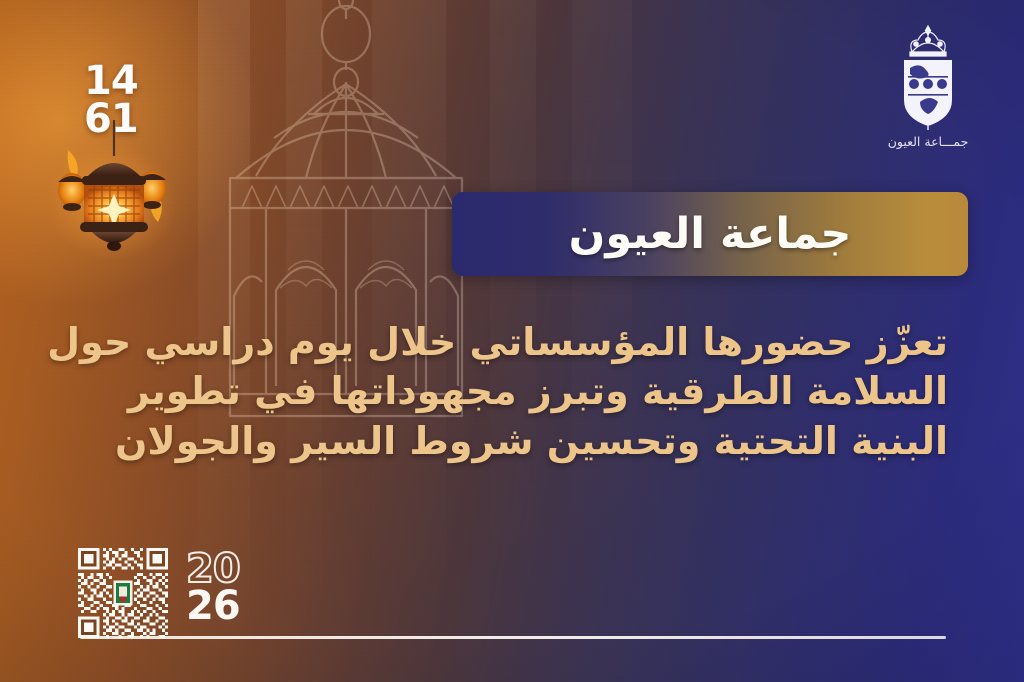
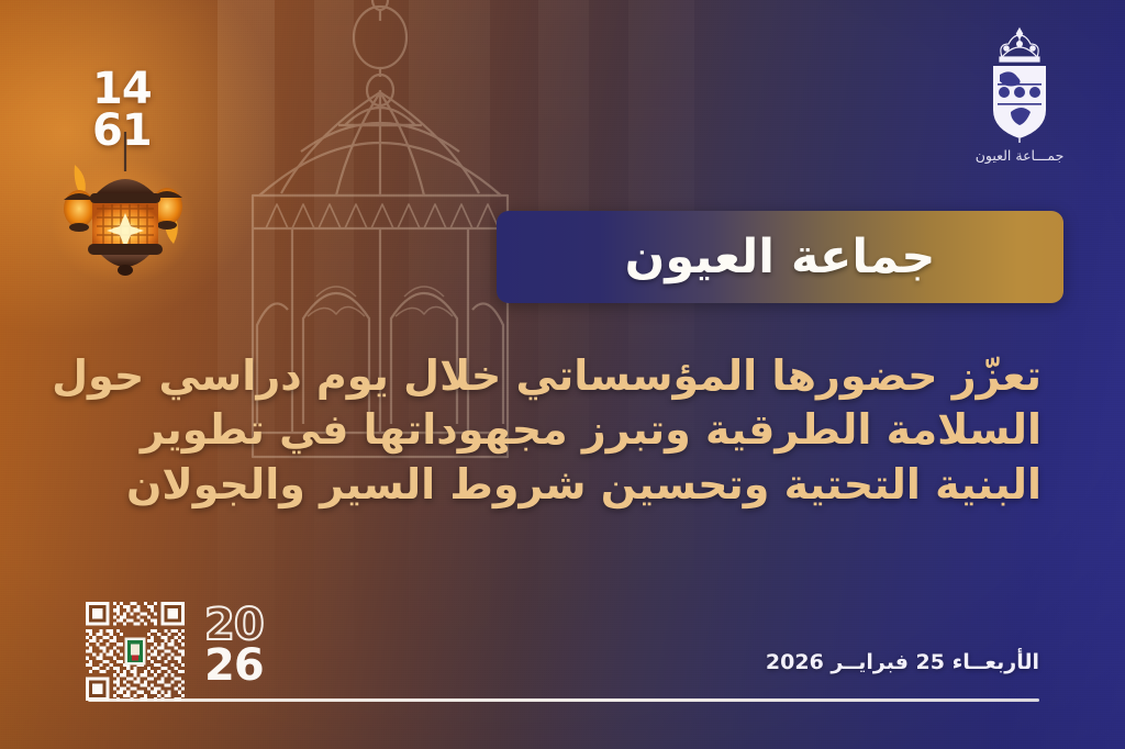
  14
  61
  جمـــاعة العيون
  جماعة العيون
  تعزّز حضورها المؤسساتي خلال يوم دراسي حول
  السلامة الطرقية وتبرز مجهوداتها في تطوير
  البنية التحتية وتحسين شروط السير والجولان
  20
  26
+ الأربعــاء 25 فبرايــر 2026
